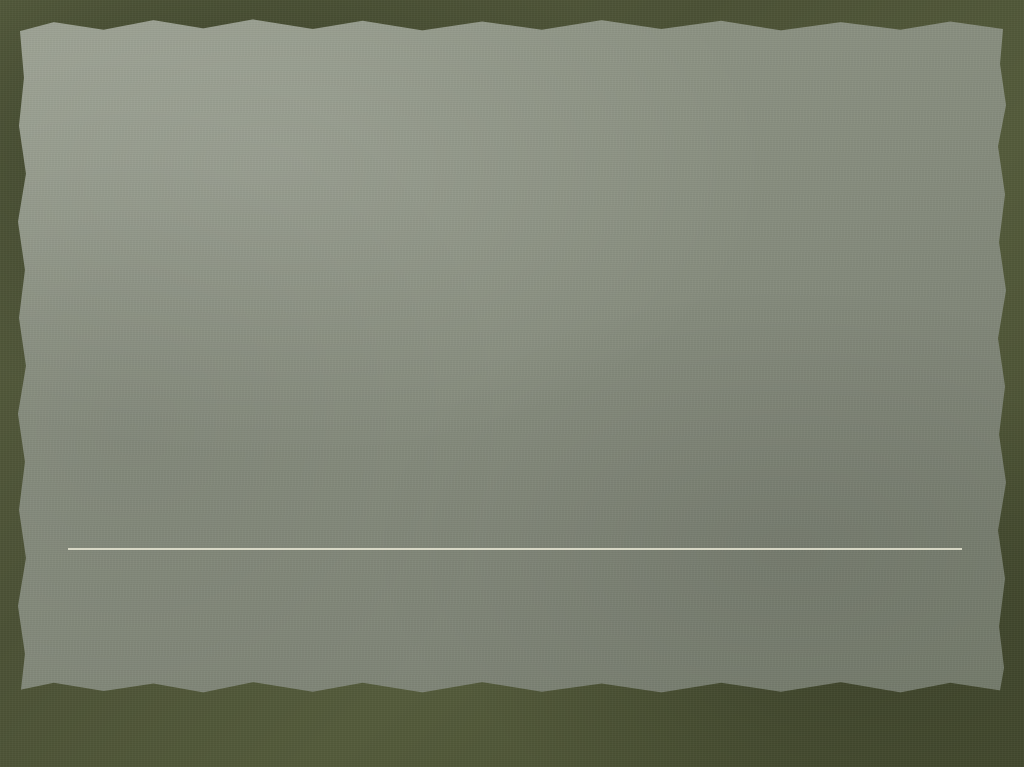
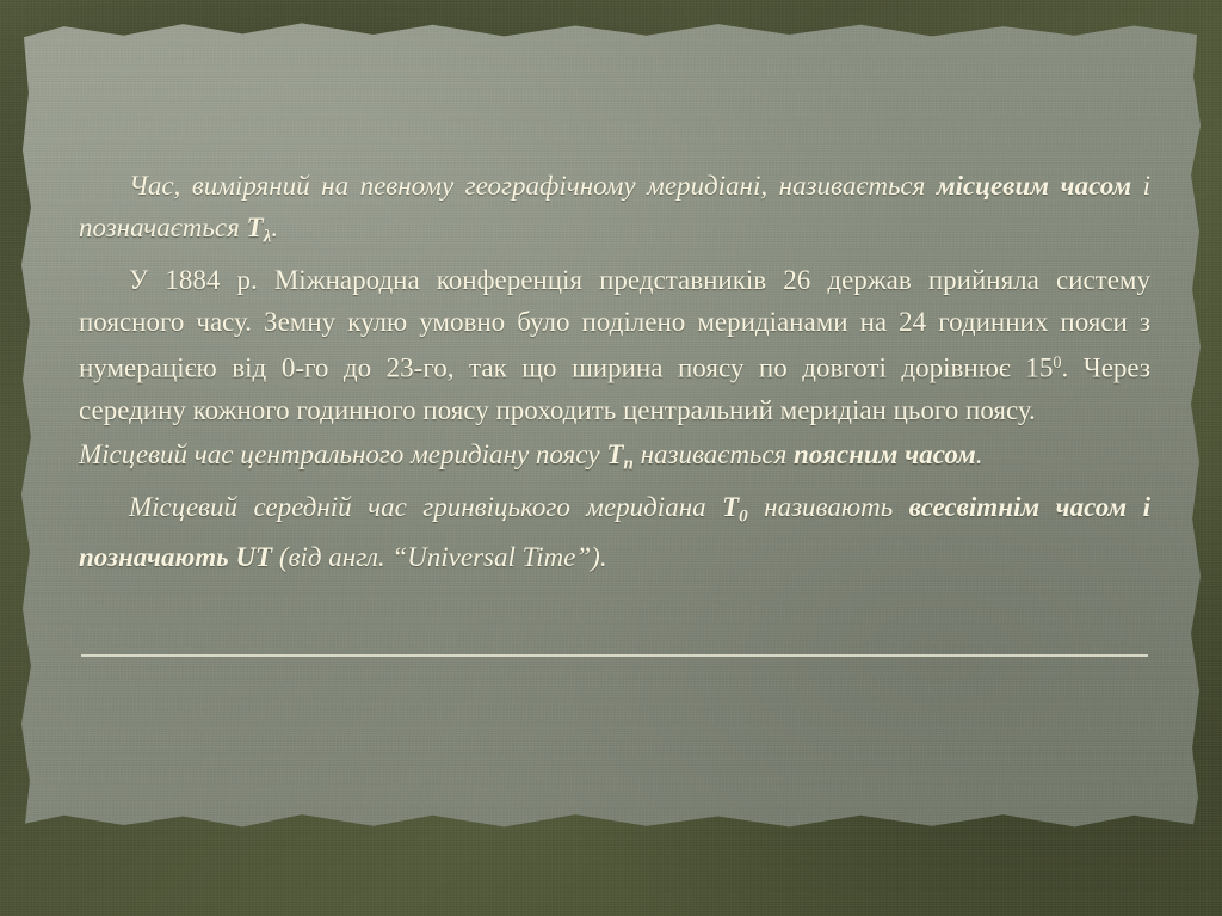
+ Час, виміряний на певному географічному меридіані, називається місцевим часом і позначається Tλ.
+ У 1884 р. Міжнародна конференція представників 26 держав прийняла систему поясного часу. Земну кулю умовно було поділено меридіанами на 24 годинних пояси з нумерацією від 0-го до 23-го, так що ширина поясу по довготі дорівнює 150. Через середину кожного годинного поясу проходить центральний меридіан цього поясу.
+ Місцевий час центрального меридіану поясу Tn називається поясним часом.
+ Місцевий середній час гринвіцького меридіана T0 називають всесвітнім часом і позначають UT (від англ. “Universal Time”).
